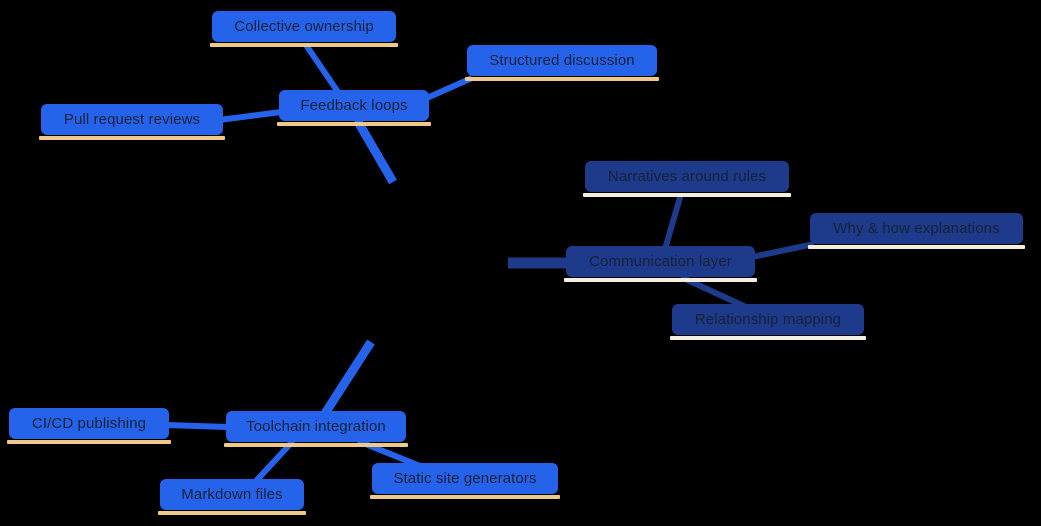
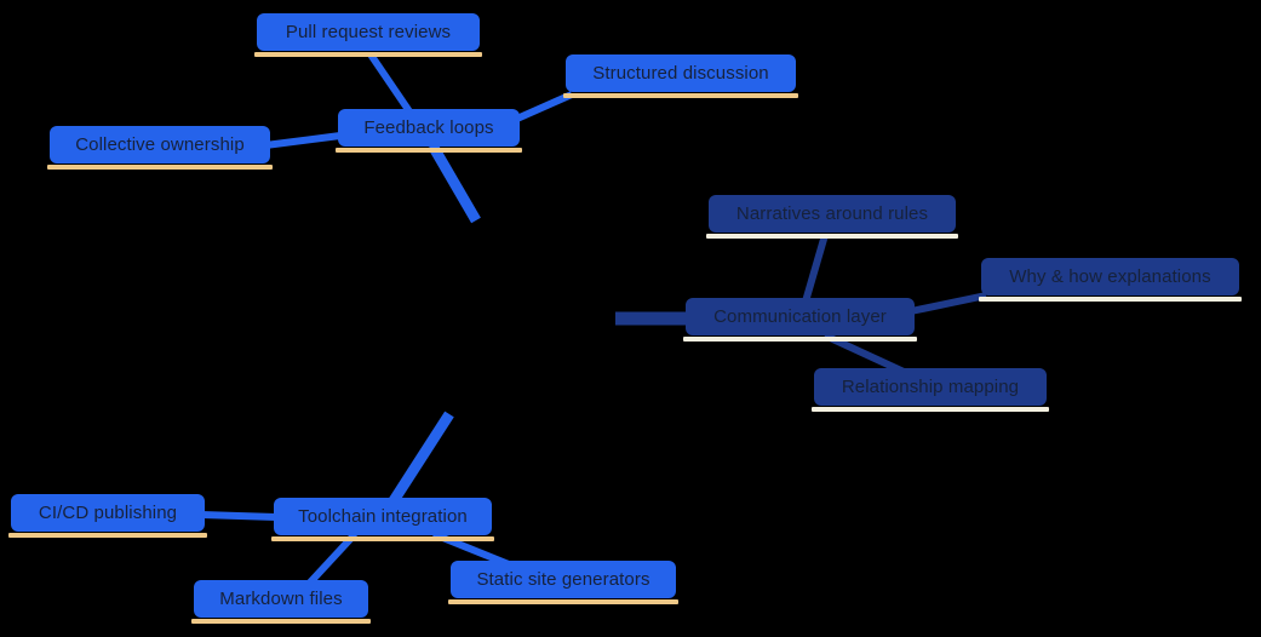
  Feedback loops
- Collective ownership
+ Pull request reviews
  Structured discussion
- Pull request reviews
+ Collective ownership
  Communication layer
  Narratives around rules
  Why & how explanations
  Relationship mapping
  Toolchain integration
  CI/CD publishing
  Markdown files
  Static site generators
